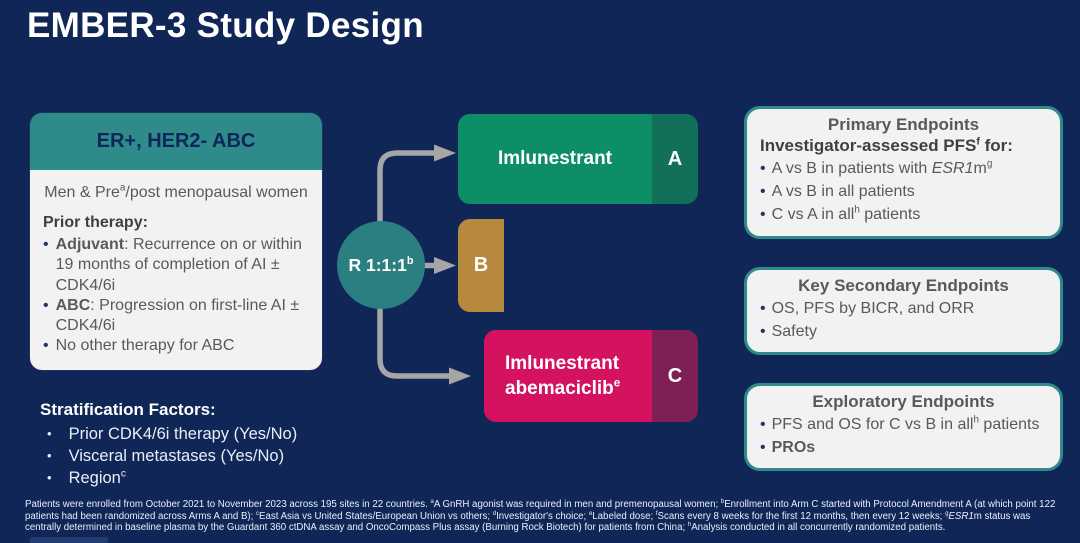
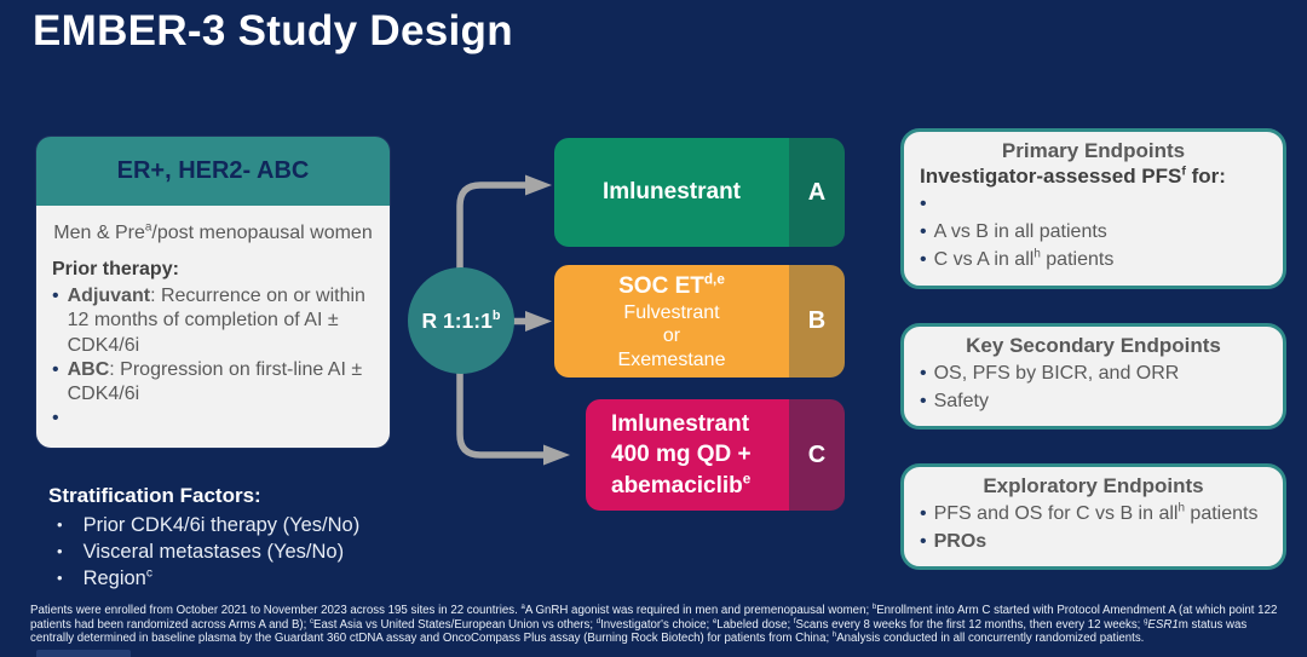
  EMBER-3 Study Design
  ER+, HER2- ABC
  Men & Prea/post menopausal women
  Prior therapy:
  •
- Adjuvant: Recurrence on or within 19 months of completion of AI ± CDK4/6i
+ Adjuvant: Recurrence on or within 12 months of completion of AI ± CDK4/6i
  •
  ABC: Progression on first-line AI ± CDK4/6i
  •
- No other therapy for ABC
  Stratification Factors:
  •
  Prior CDK4/6i therapy (Yes/No)
  •
  Visceral metastases (Yes/No)
  •
  Regionc
  R 1:1:1b
  Imlunestrant
  A
+ SOC ETd,e
+ Fulvestrant
+ or
+ Exemestane
  B
  Imlunestrant
+ 400 mg QD +
  abemaciclibe
  C
  Primary Endpoints
  Investigator-assessed PFSf for:
  •
- A vs B in patients with ESR1mg
  •
  A vs B in all patients
  •
  C vs A in allh patients
  Key Secondary Endpoints
  •
  OS, PFS by BICR, and ORR
  •
  Safety
  Exploratory Endpoints
  •
  PFS and OS for C vs B in allh patients
  •
  PROs
  Patients were enrolled from October 2021 to November 2023 across 195 sites in 22 countries. A GnRH agonist was required in men and premenopausal women; Enrollment into Arm C started with Protocol Amendment A (at which point 122 patients had been randomized across Arms A and B); East Asia vs United States/European Union vs others; Investigator's choice; Labeled dose; Scans every 8 weeks for the first 12 months, then every 12 weeks; ESR1m status was centrally determined in baseline plasma by the Guardant 360 ctDNA assay and OncoCompass Plus assay (Burning Rock Biotech) for patients from China; Analysis conducted in all concurrently randomized patients.
